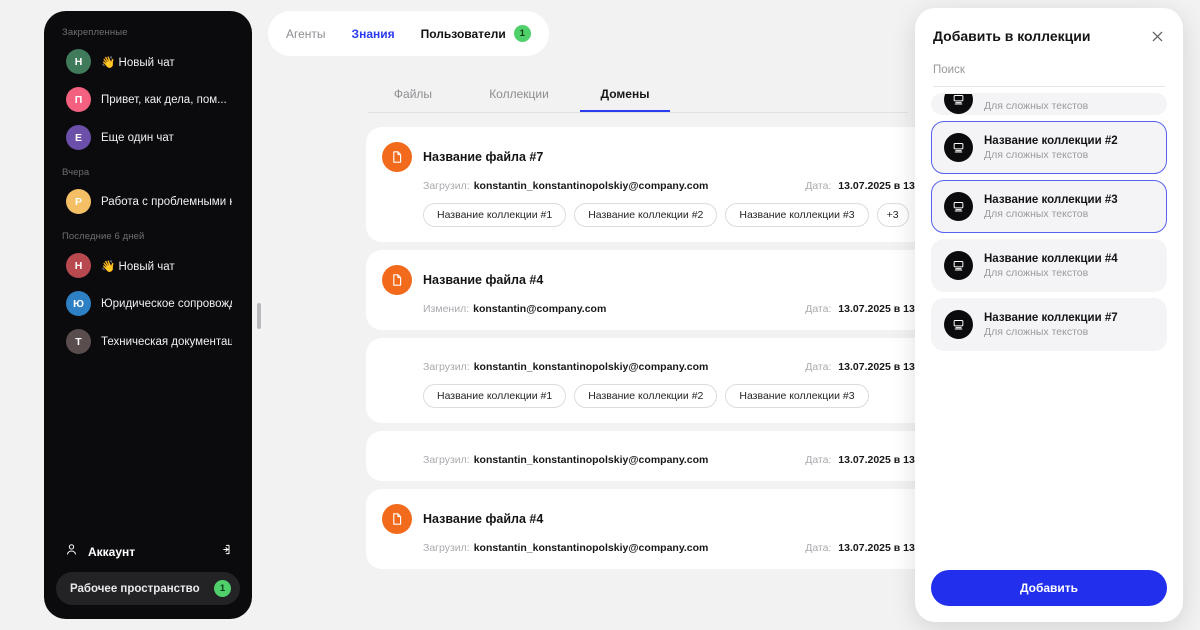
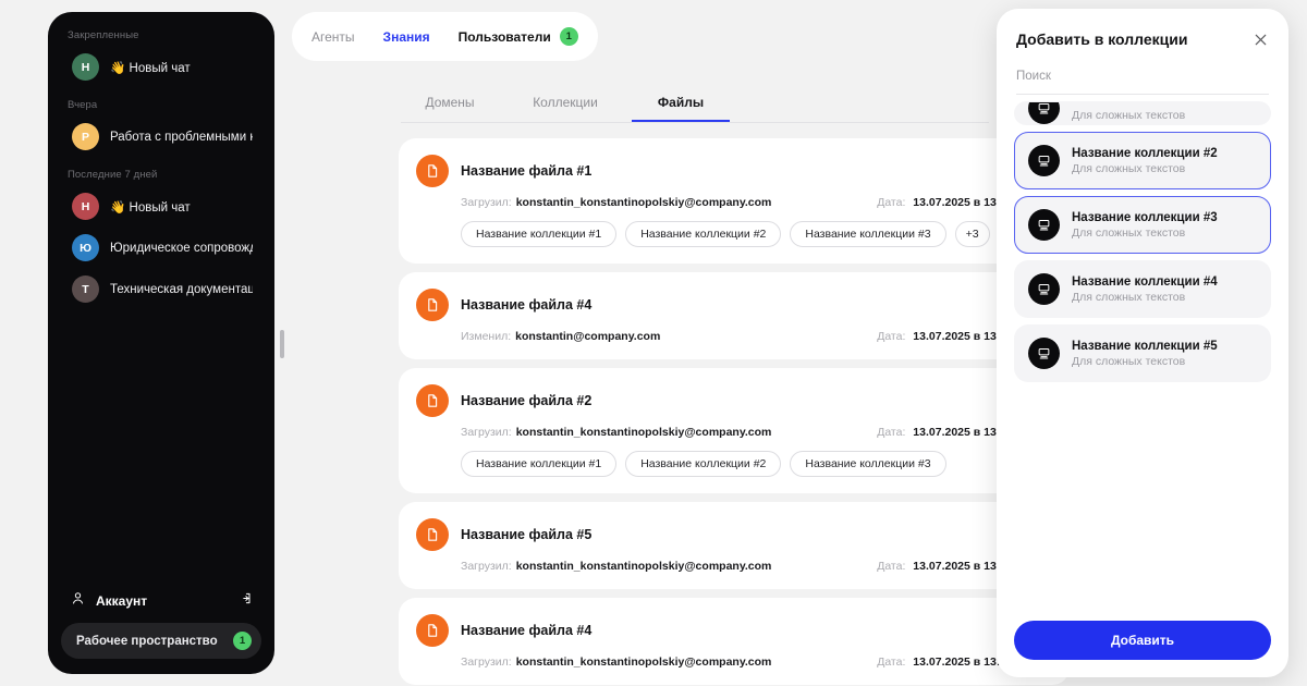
  Закрепленные
  Н
  👋 Новый чат
- П
- Привет, как дела, пом...
- Е
- Еще один чат
  Вчера
  Р
  Работа с проблемными к
- Последние 6 дней
+ Последние 7 дней
  Н
  👋 Новый чат
  Ю
  Юридическое сопровож
  Т
  Техническая документац
  Аккаунт
  Рабочее пространство
  1
  Агенты
  Знания
  Пользователи
  1
- Файлы
+ Домены
  Коллекции
- Домены
+ Файлы
- Название файла #7
+ Название файла #1
  Загрузил:
  konstantin_konstantinopolskiy@company.com
  Дата: 13.07.2025 в 13
  Название коллекции #1
  Название коллекции #2
  Название коллекции #3
  +3
  Название файла #4
  Изменил:
  konstantin@company.com
  Дата: 13.07.2025 в 13
+ Название файла #2
  Загрузил:
  konstantin_konstantinopolskiy@company.com
  Дата: 13.07.2025 в 13
  Название коллекции #1
  Название коллекции #2
  Название коллекции #3
+ Название файла #5
  Загрузил:
  konstantin_konstantinopolskiy@company.com
  Дата: 13.07.2025 в 13
  Название файла #4
  Загрузил:
  konstantin_konstantinopolskiy@company.com
  Дата: 13.07.2025 в 13
  Добавить в коллекции
  Поиск
  Для сложных текстов
  Название коллекции #2
  Для сложных текстов
  Название коллекции #3
  Для сложных текстов
  Название коллекции #4
  Для сложных текстов
- Название коллекции #7
+ Название коллекции #5
  Для сложных текстов
  Добавить
